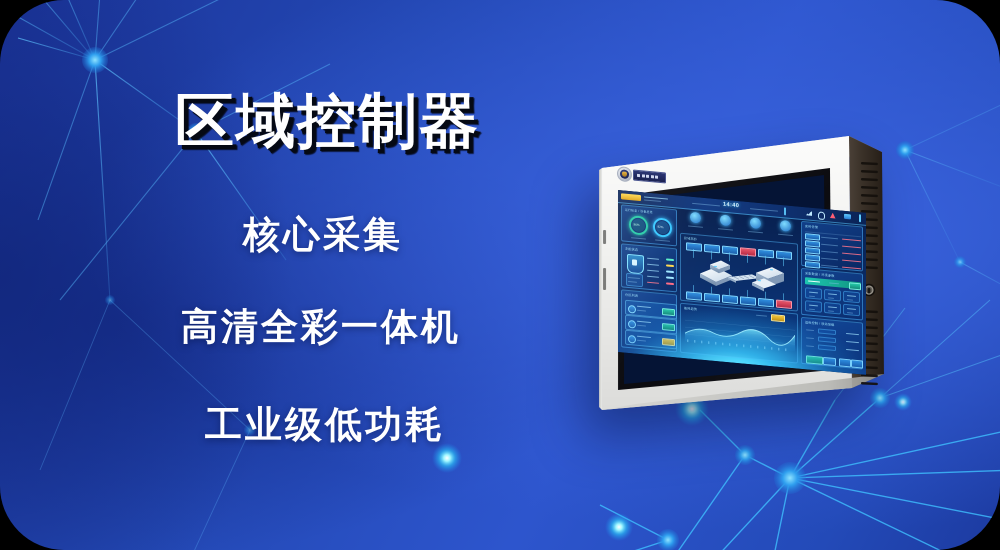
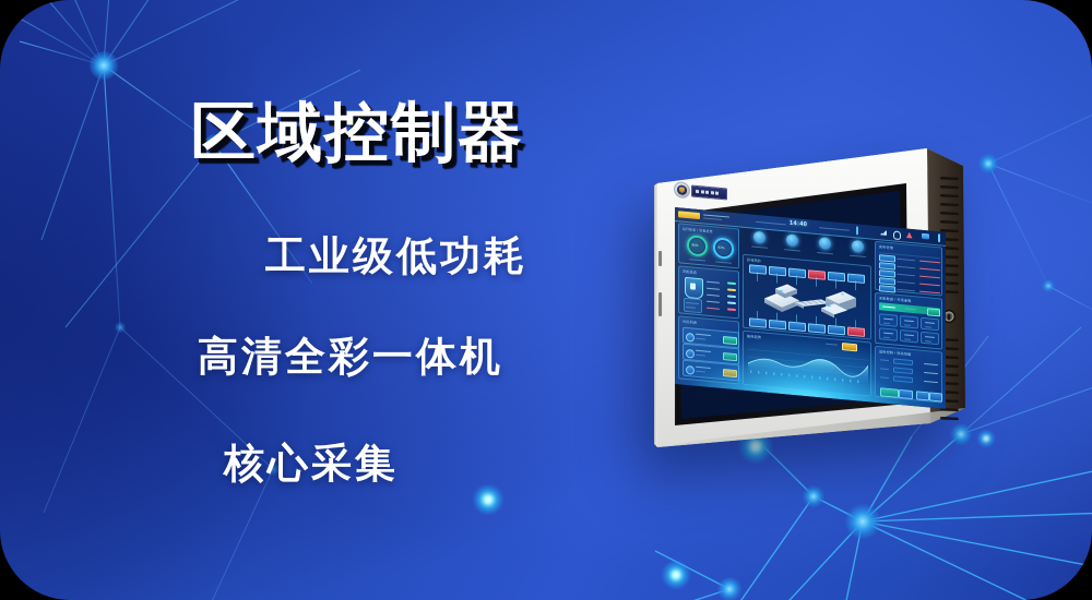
  区域控制器
- 核心采集
+ 工业级低功耗
  高清全彩一体机
- 工业级低功耗
+ 核心采集
